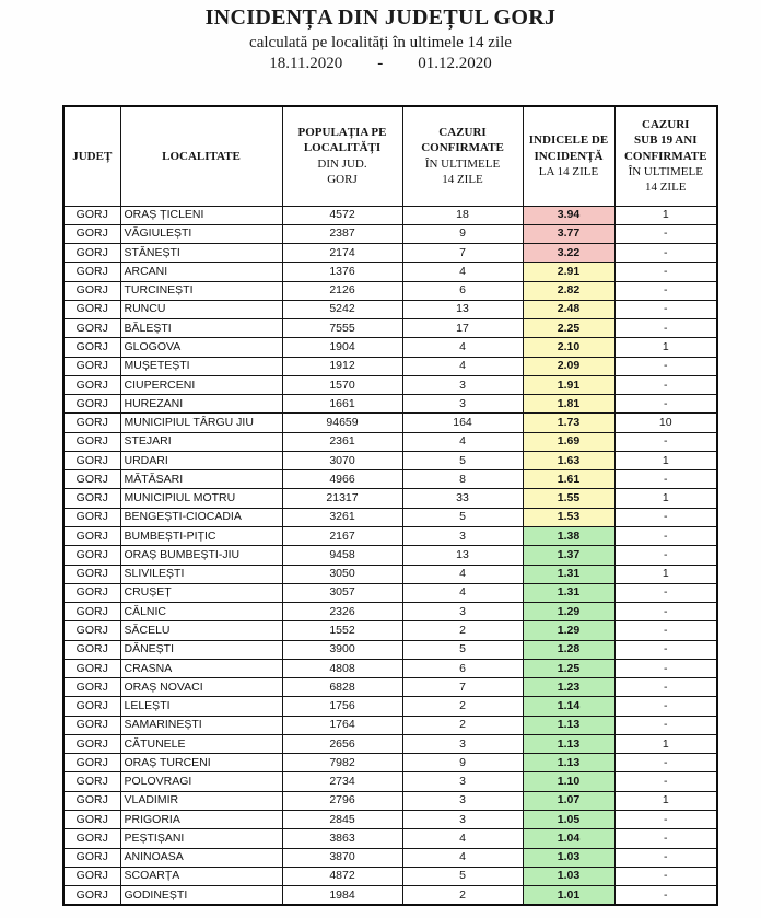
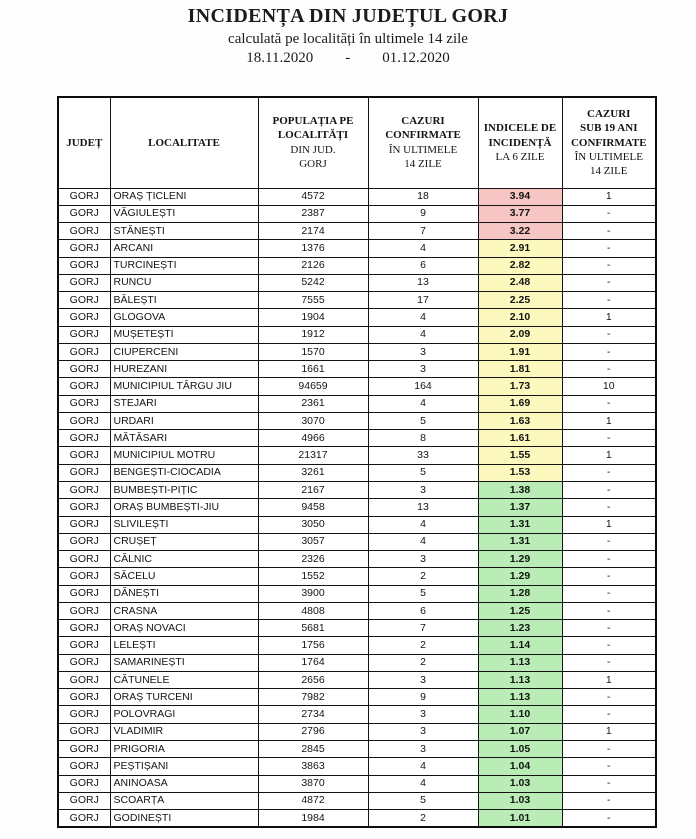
  INCIDENȚA DIN JUDEȚUL GORJ
  calculată pe localități în ultimele 14 zile
  18.11.2020 - 01.12.2020
- JUDEȚ	LOCALITATE	POPULAȚIA PE LOCALITĂȚIDIN JUD. GORJ	CAZURI CONFIRMATEÎN ULTIMELE 14 ZILE	INDICELE DE INCIDENȚĂLA 14 ZILE	CAZURI SUB 19 ANI CONFIRMATEÎN ULTIMELE 14 ZILE
+ JUDEȚ	LOCALITATE	POPULAȚIA PE LOCALITĂȚIDIN JUD. GORJ	CAZURI CONFIRMATEÎN ULTIMELE 14 ZILE	INDICELE DE INCIDENȚĂLA 6 ZILE	CAZURI SUB 19 ANI CONFIRMATEÎN ULTIMELE 14 ZILE
  GORJ	ORAȘ ȚICLENI	4572	18	3.94	1
  GORJ	VĂGIULEȘTI	2387	9	3.77	-
  GORJ	STĂNEȘTI	2174	7	3.22	-
  GORJ	ARCANI	1376	4	2.91	-
  GORJ	TURCINEȘTI	2126	6	2.82	-
  GORJ	RUNCU	5242	13	2.48	-
  GORJ	BĂLEȘTI	7555	17	2.25	-
  GORJ	GLOGOVA	1904	4	2.10	1
  GORJ	MUȘETEȘTI	1912	4	2.09	-
  GORJ	CIUPERCENI	1570	3	1.91	-
  GORJ	HUREZANI	1661	3	1.81	-
  GORJ	MUNICIPIUL TÂRGU JIU	94659	164	1.73	10
  GORJ	STEJARI	2361	4	1.69	-
  GORJ	URDARI	3070	5	1.63	1
  GORJ	MĂTĂSARI	4966	8	1.61	-
  GORJ	MUNICIPIUL MOTRU	21317	33	1.55	1
  GORJ	BENGEȘTI-CIOCADIA	3261	5	1.53	-
  GORJ	BUMBEȘTI-PIȚIC	2167	3	1.38	-
  GORJ	ORAȘ BUMBEȘTI-JIU	9458	13	1.37	-
  GORJ	SLIVILEȘTI	3050	4	1.31	1
  GORJ	CRUȘEȚ	3057	4	1.31	-
  GORJ	CĂLNIC	2326	3	1.29	-
  GORJ	SĂCELU	1552	2	1.29	-
  GORJ	DĂNEȘTI	3900	5	1.28	-
  GORJ	CRASNA	4808	6	1.25	-
- GORJ	ORAȘ NOVACI	6828	7	1.23	-
+ GORJ	ORAȘ NOVACI	5681	7	1.23	-
  GORJ	LELEȘTI	1756	2	1.14	-
  GORJ	SAMARINEȘTI	1764	2	1.13	-
  GORJ	CĂTUNELE	2656	3	1.13	1
  GORJ	ORAȘ TURCENI	7982	9	1.13	-
  GORJ	POLOVRAGI	2734	3	1.10	-
  GORJ	VLADIMIR	2796	3	1.07	1
  GORJ	PRIGORIA	2845	3	1.05	-
  GORJ	PEȘTIȘANI	3863	4	1.04	-
  GORJ	ANINOASA	3870	4	1.03	-
  GORJ	SCOARȚA	4872	5	1.03	-
  GORJ	GODINEȘTI	1984	2	1.01	-
